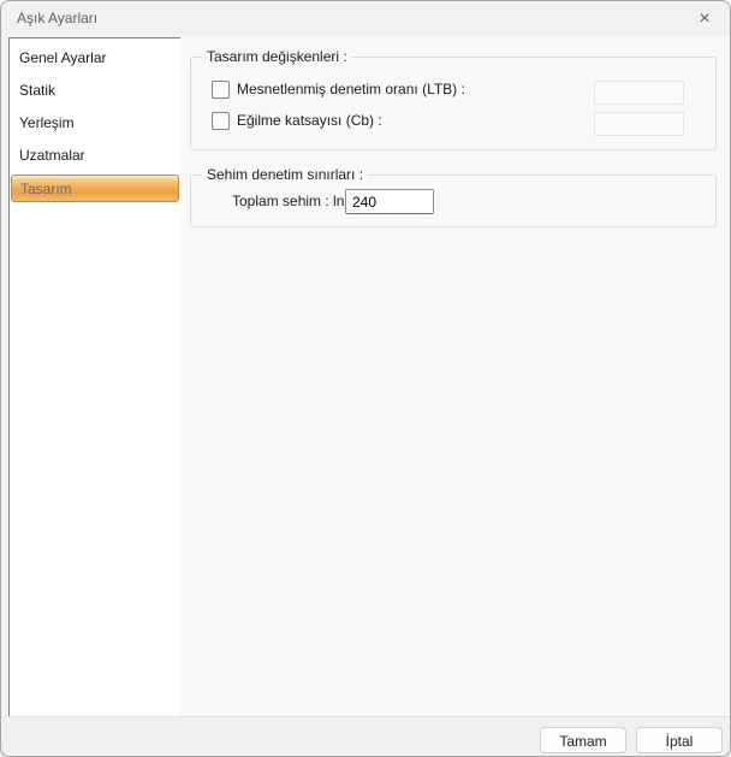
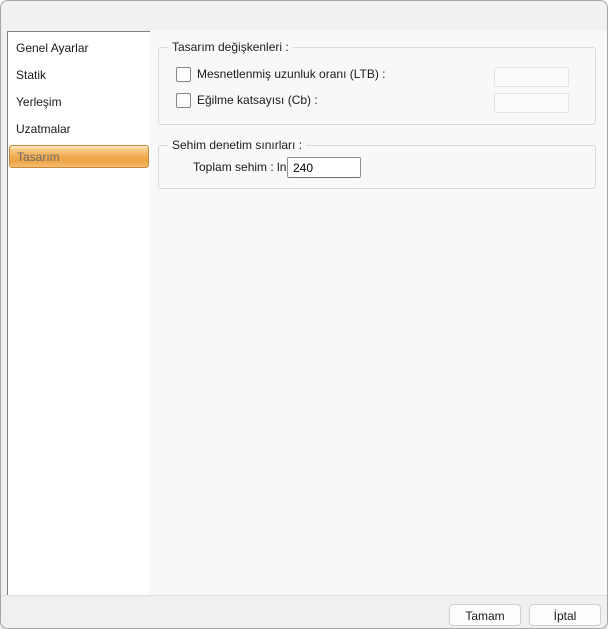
- Aşık Ayarları
- ×
  Genel Ayarlar
  Statik
  Yerleşim
  Uzatmalar
  Tasarım
  Tasarım değişkenleri :
- Mesnetlenmiş denetim oranı (LTB) :
+ Mesnetlenmiş uzunluk oranı (LTB) :
  Eğilme katsayısı (Cb) :
  Sehim denetim sınırları :
  Toplam sehim : ln
  240
  Tamam
  İptal
